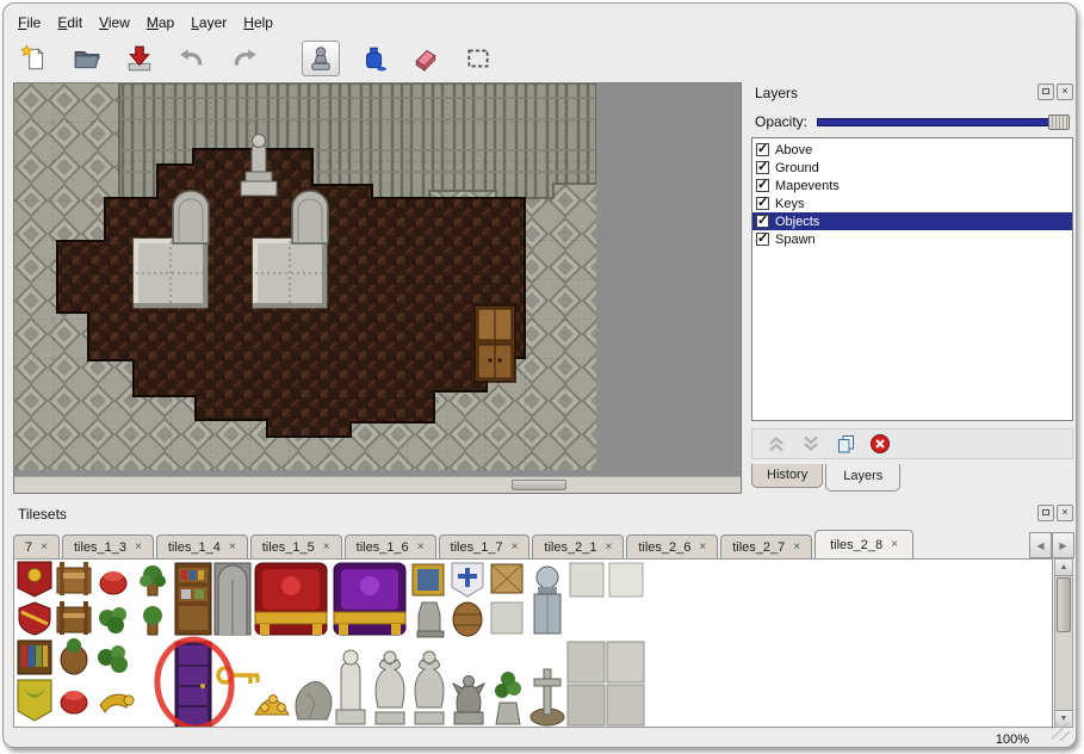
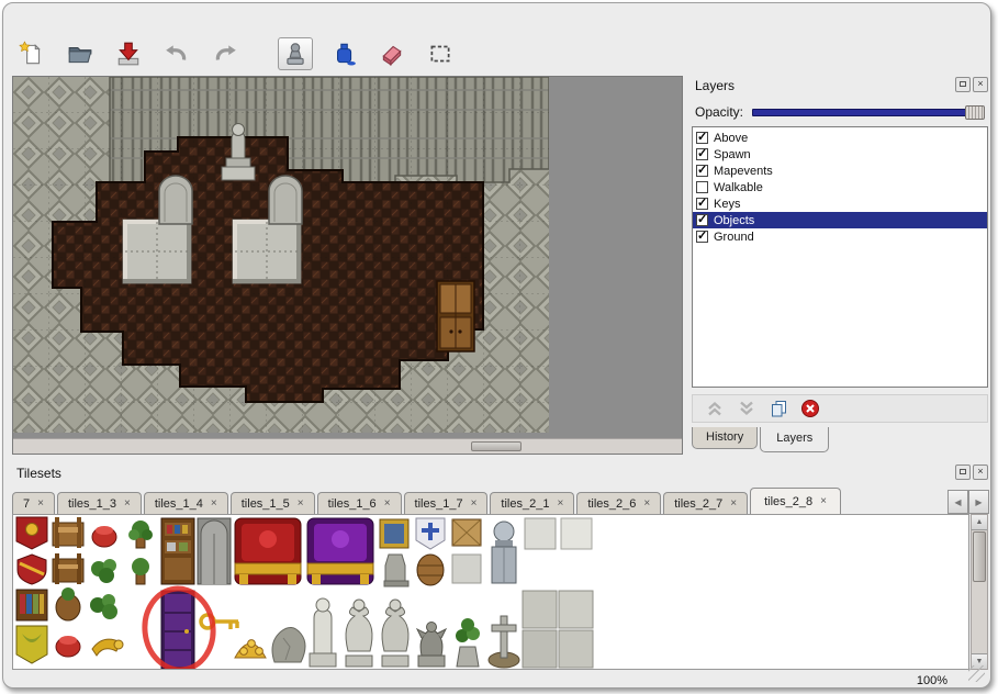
- File
- Edit
- View
- Map
- Layer
- Help
  Layers
  ×
  Opacity:
  ✓
  Above
  ✓
- Ground
+ Spawn
  ✓
  Mapevents
+ Walkable
  ✓
  Keys
  ✓
  Objects
  ✓
- Spawn
+ Ground
  History
  Layers
  Tilesets
  ×
  7
  ×
  tiles_1_3
  ×
  tiles_1_4
  ×
  tiles_1_5
  ×
  tiles_1_6
  ×
  tiles_1_7
  ×
  tiles_2_1
  ×
  tiles_2_6
  ×
  tiles_2_7
  ×
  tiles_2_8
  ×
  ◀
  ▶
  100%
